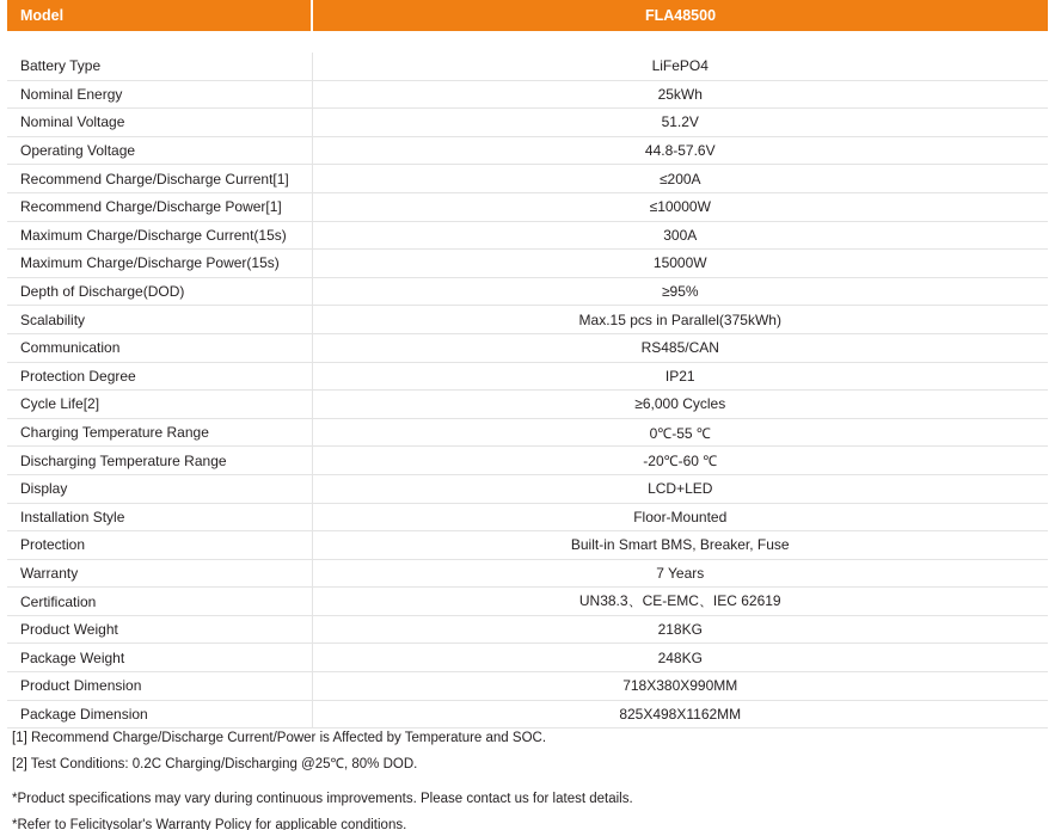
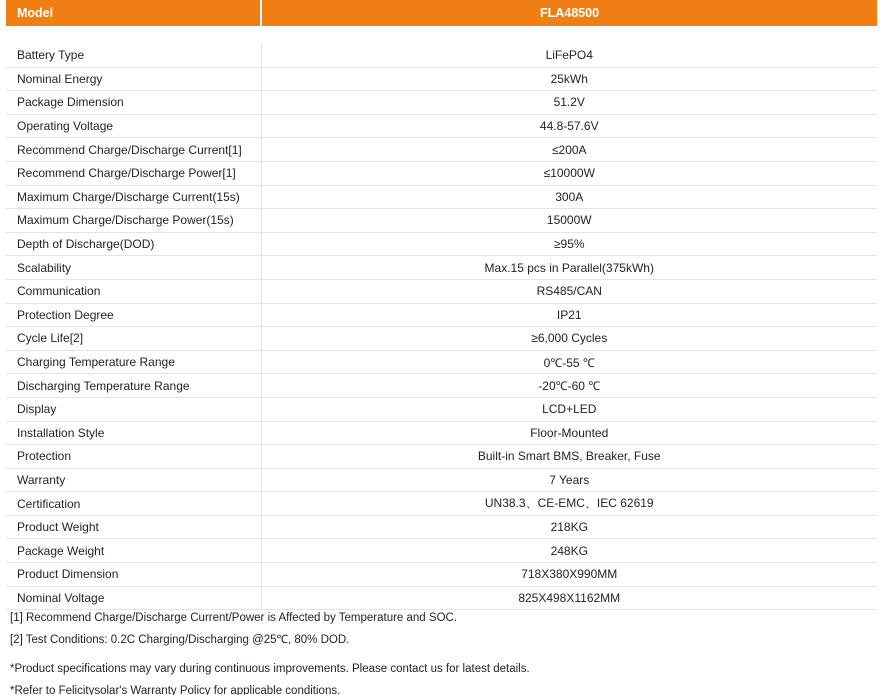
  Model	FLA48500
  Battery Type	LiFePO4
  Nominal Energy	25kWh
- Nominal Voltage	51.2V
+ Package Dimension	51.2V
  Operating Voltage	44.8-57.6V
  Recommend Charge/Discharge Current[1]	≤200A
  Recommend Charge/Discharge Power[1]	≤10000W
  Maximum Charge/Discharge Current(15s)	300A
  Maximum Charge/Discharge Power(15s)	15000W
  Depth of Discharge(DOD)	≥95%
  Scalability	Max.15 pcs in Parallel(375kWh)
  Communication	RS485/CAN
  Protection Degree	IP21
  Cycle Life[2]	≥6,000 Cycles
  Charging Temperature Range	0℃-55 ℃
  Discharging Temperature Range	-20℃-60 ℃
  Display	LCD+LED
  Installation Style	Floor-Mounted
  Protection	Built-in Smart BMS, Breaker, Fuse
  Warranty	7 Years
  Certification	UN38.3、CE-EMC、IEC 62619
  Product Weight	218KG
  Package Weight	248KG
  Product Dimension	718X380X990MM
- Package Dimension	825X498X1162MM
+ Nominal Voltage	825X498X1162MM
  [1] Recommend Charge/Discharge Current/Power is Affected by Temperature and SOC.
  [2] Test Conditions: 0.2C Charging/Discharging @25℃, 80% DOD.
  *Product specifications may vary during continuous improvements. Please contact us for latest details.
  *Refer to Felicitysolar's Warranty Policy for applicable conditions.
